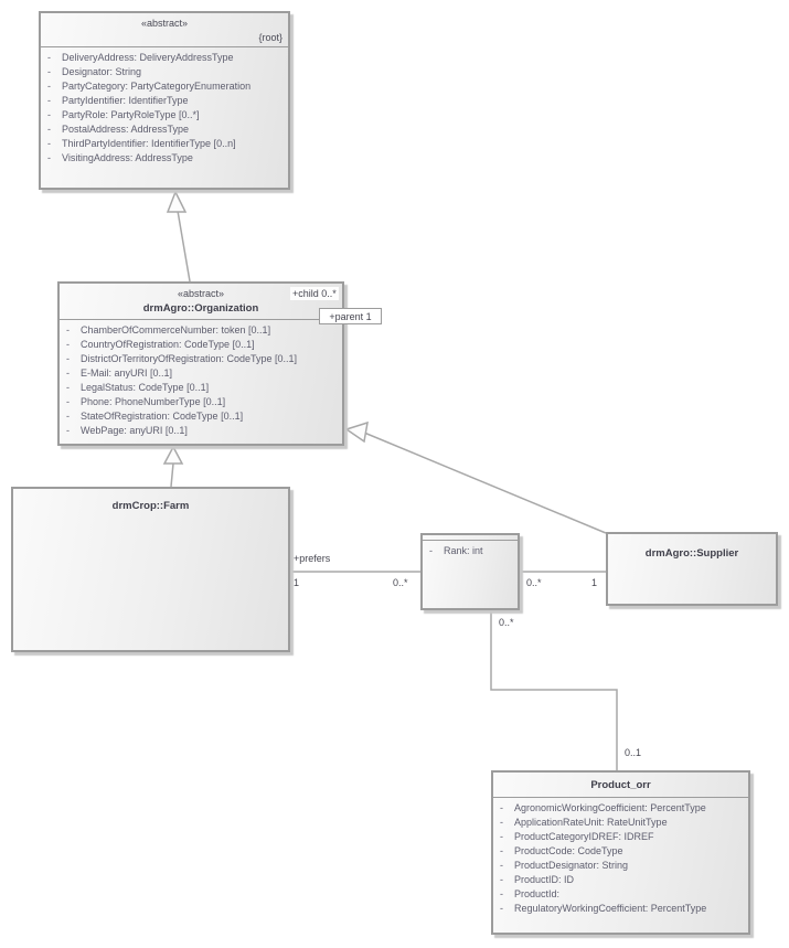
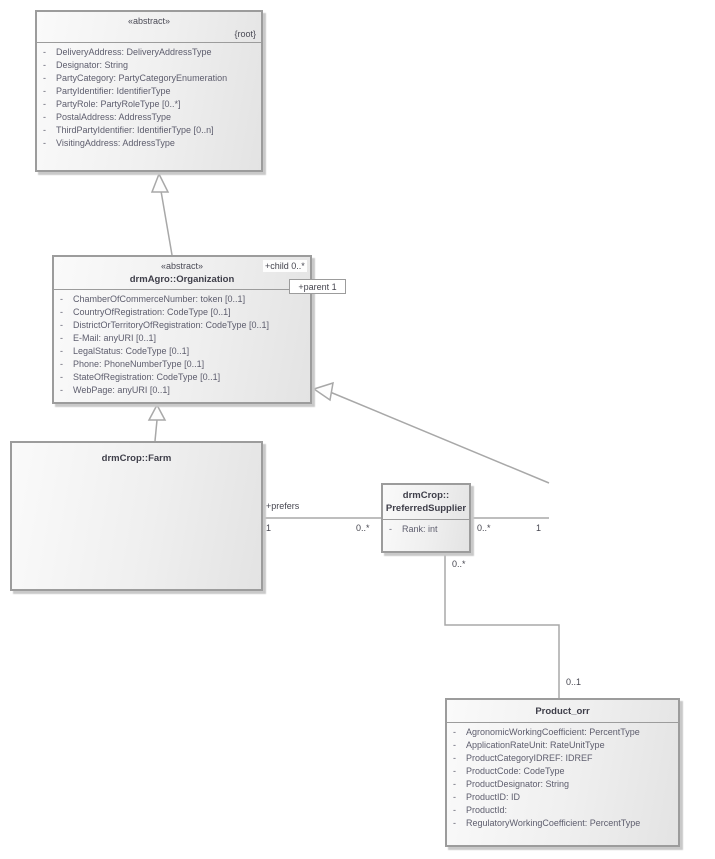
  «abstract»
  {root}
  -
  DeliveryAddress: DeliveryAddressType
  -
  Designator: String
  -
  PartyCategory: PartyCategoryEnumeration
  -
  PartyIdentifier: IdentifierType
  -
  PartyRole: PartyRoleType [0..*]
  -
  PostalAddress: AddressType
  -
  ThirdPartyIdentifier: IdentifierType [0..n]
  -
  VisitingAddress: AddressType
  «abstract»
  drmAgro::Organization
  -
  ChamberOfCommerceNumber: token [0..1]
  -
  CountryOfRegistration: CodeType [0..1]
  -
  DistrictOrTerritoryOfRegistration: CodeType [0..1]
  -
  E-Mail: anyURI [0..1]
  -
  LegalStatus: CodeType [0..1]
  -
  Phone: PhoneNumberType [0..1]
  -
  StateOfRegistration: CodeType [0..1]
  -
  WebPage: anyURI [0..1]
  +child 0..*
  +parent 1
  drmCrop::Farm
+ drmCrop::
+ PreferredSupplier
  -
  Rank: int
- drmAgro::Supplier
  Product_orr
  -
  AgronomicWorkingCoefficient: PercentType
  -
  ApplicationRateUnit: RateUnitType
  -
  ProductCategoryIDREF: IDREF
  -
  ProductCode: CodeType
  -
  ProductDesignator: String
  -
  ProductID: ID
  -
  ProductId:
  -
  RegulatoryWorkingCoefficient: PercentType
  +prefers
  1
  0..*
  0..*
  1
  0..*
  0..1
